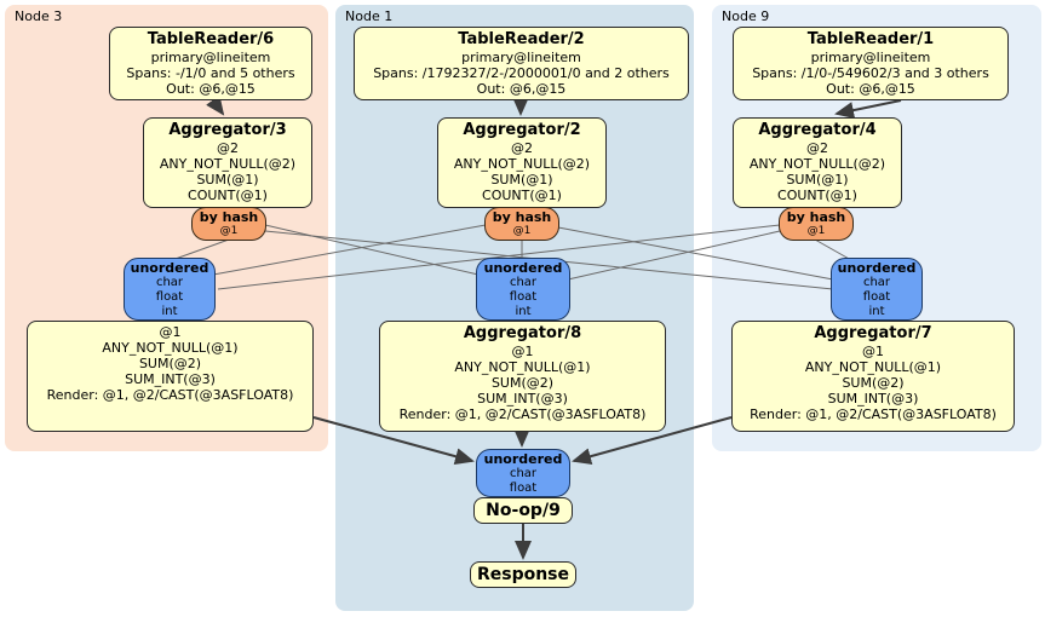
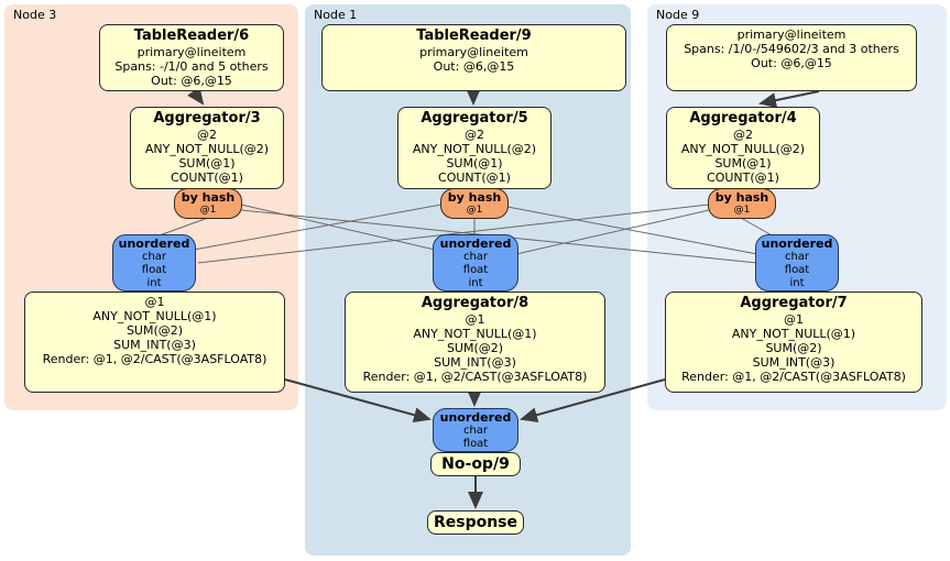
  Node 3
  Node 1
  Node 9
  TableReader/6
  primary@lineitem
  Spans: -/1/0 and 5 others
  Out: @6,@15
  Aggregator/3
  @2
  ANY_NOT_NULL(@2)
  SUM(@1)
  COUNT(@1)
  @1
  ANY_NOT_NULL(@1)
  SUM(@2)
  SUM_INT(@3)
  Render: @1, @2/CAST(@3ASFLOAT8)
- TableReader/2
+ TableReader/9
  primary@lineitem
- Spans: /1792327/2-/2000001/0 and 2 others
  Out: @6,@15
- Aggregator/2
+ Aggregator/5
  @2
  ANY_NOT_NULL(@2)
  SUM(@1)
  COUNT(@1)
  Aggregator/8
  @1
  ANY_NOT_NULL(@1)
  SUM(@2)
  SUM_INT(@3)
  Render: @1, @2/CAST(@3ASFLOAT8)
- TableReader/1
  primary@lineitem
  Spans: /1/0-/549602/3 and 3 others
  Out: @6,@15
  Aggregator/4
  @2
  ANY_NOT_NULL(@2)
  SUM(@1)
  COUNT(@1)
  Aggregator/7
  @1
  ANY_NOT_NULL(@1)
  SUM(@2)
  SUM_INT(@3)
  Render: @1, @2/CAST(@3ASFLOAT8)
  by hash
  @1
  by hash
  @1
  by hash
  @1
  unordered
  char
  float
  int
  unordered
  char
  float
  int
  unordered
  char
  float
  int
  unordered
  char
  float
  No-op/9
  Response
